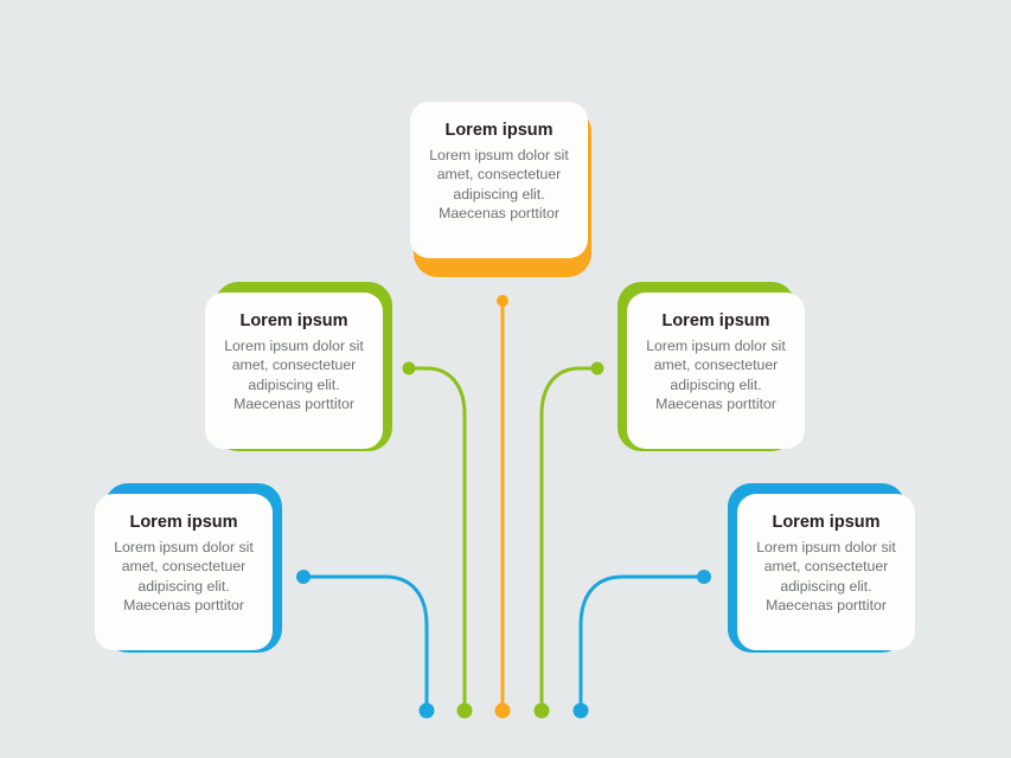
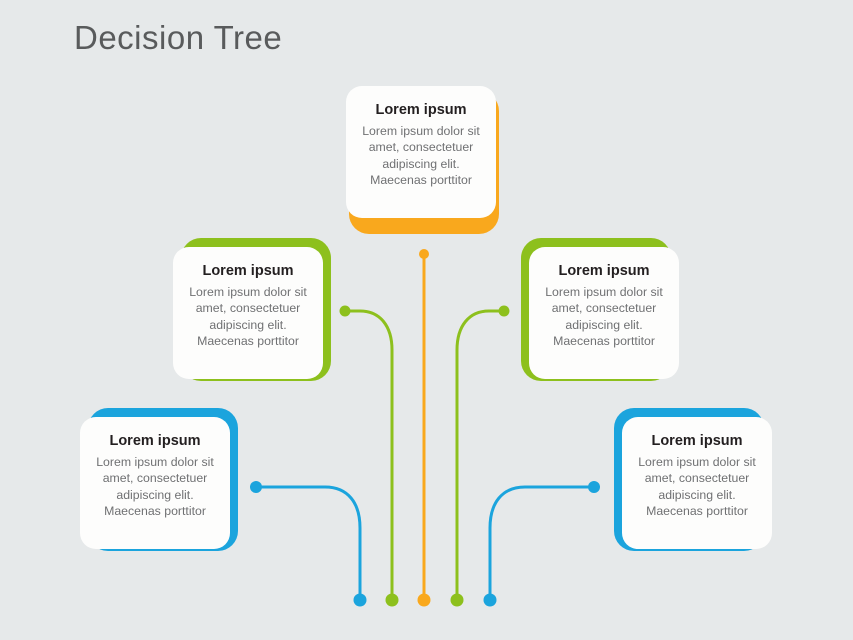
+ Decision Tree
  Lorem ipsum
  Lorem ipsum dolor sit amet, consectetuer adipiscing elit. Maecenas porttitor
  Lorem ipsum
  Lorem ipsum dolor sit amet, consectetuer adipiscing elit. Maecenas porttitor
  Lorem ipsum
  Lorem ipsum dolor sit amet, consectetuer adipiscing elit. Maecenas porttitor
  Lorem ipsum
  Lorem ipsum dolor sit amet, consectetuer adipiscing elit. Maecenas porttitor
  Lorem ipsum
  Lorem ipsum dolor sit amet, consectetuer adipiscing elit. Maecenas porttitor
